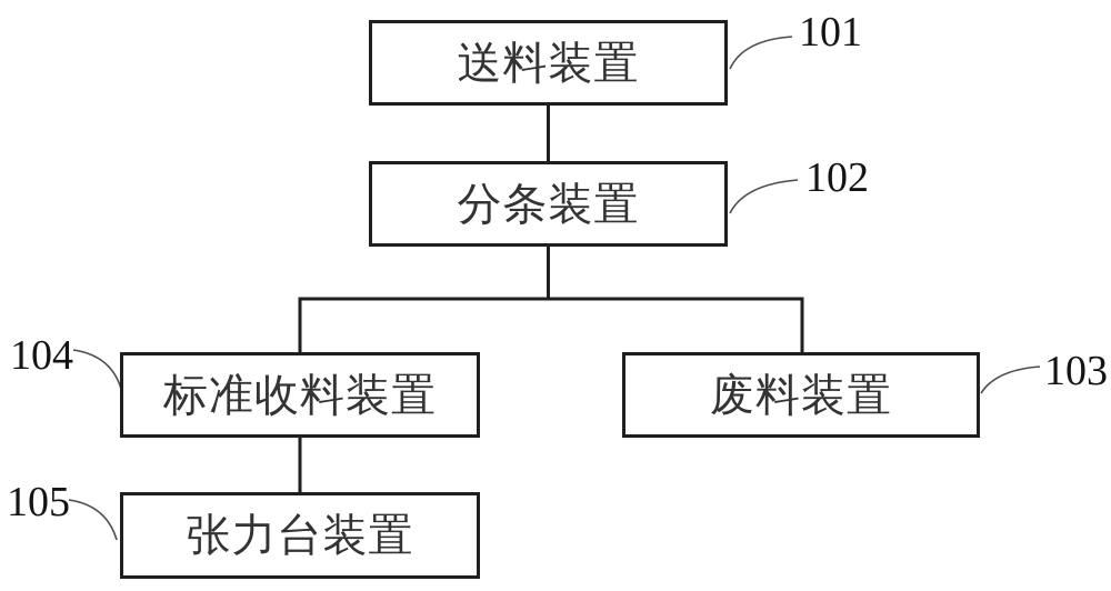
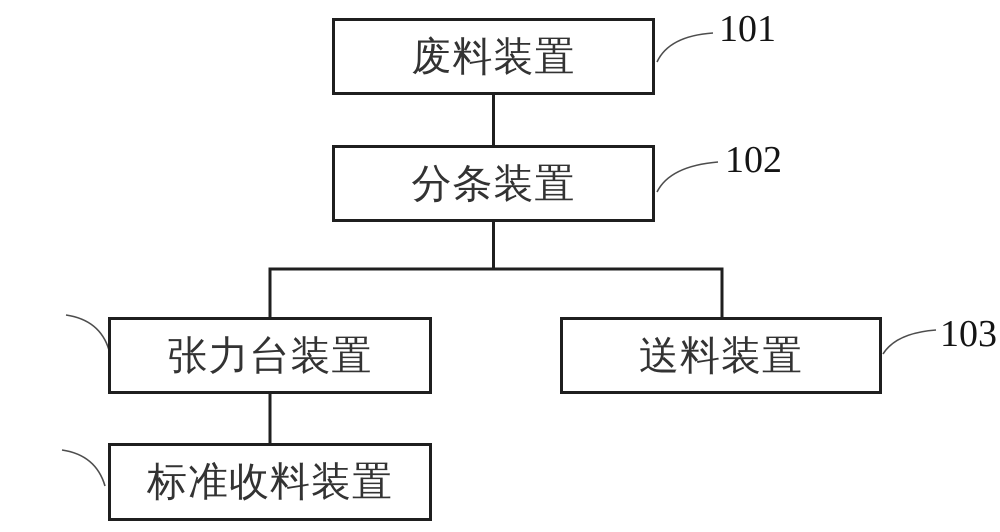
- 送料装置
+ 废料装置
  分条装置
- 标准收料装置
+ 张力台装置
- 废料装置
+ 送料装置
- 张力台装置
+ 标准收料装置
  101
  102
- 104
  103
- 105
